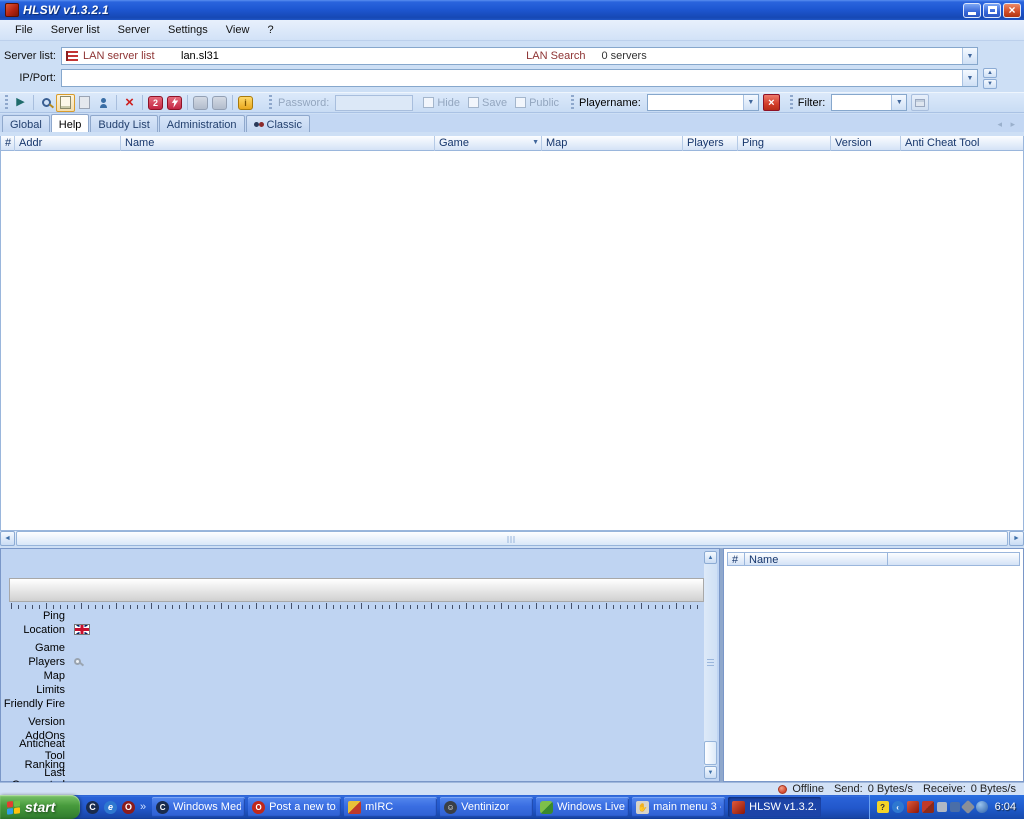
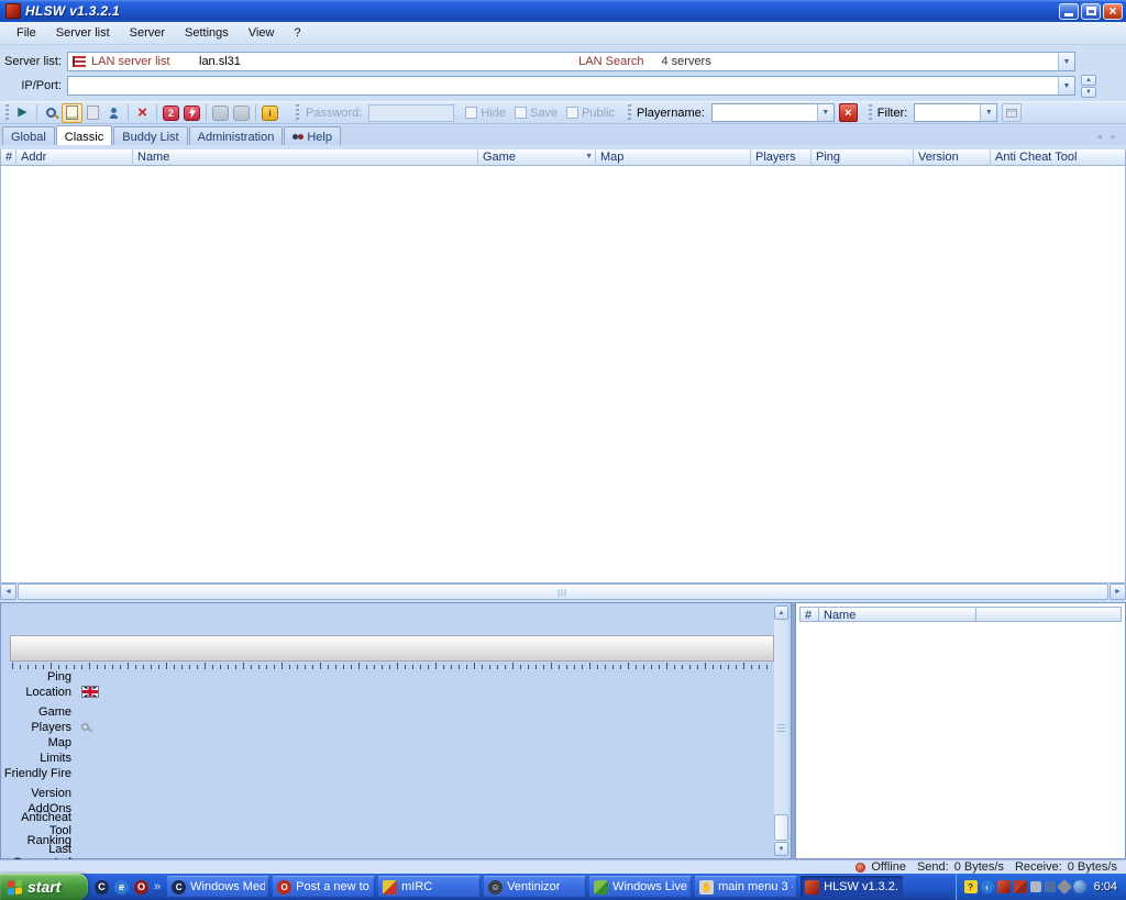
  HLSW v1.3.2.1
  ×
  File
  Server list
  Server
  Settings
  View
  ?
  Server list:
  LAN server list
  lan.sl31
  LAN Search
- 0 servers
+ 4 servers
  IP/Port:
  ▶
  ×
  2
  i
  Password:
  Hide
  Save
  Public
  Playername:
  ×
  Filter:
  Global
- Help
+ Classic
  Buddy List
  Administration
- Classic
+ Help
  ◂ ▸
  #
  Addr
  Name
  Game
  Map
  Players
  Ping
  Version
  Anti Cheat Tool
  Ping
  Location
  Game
  Players
  Map
  Limits
  Friendly Fire
  Version
  AddOns
  Anticheat Tool
  Ranking
  #
  Name
  Offline
  Send:
  0 Bytes/s
  Receive:
  0 Bytes/s
  start
  C
  e
  O
  »
  C
  Windows Med
  O
  Post a new to
  mIRC
  ☺
  Ventinizor
  Windows Live
  ✋
  HLSW v1.3.2.
  ?
  ‹
  6:04
